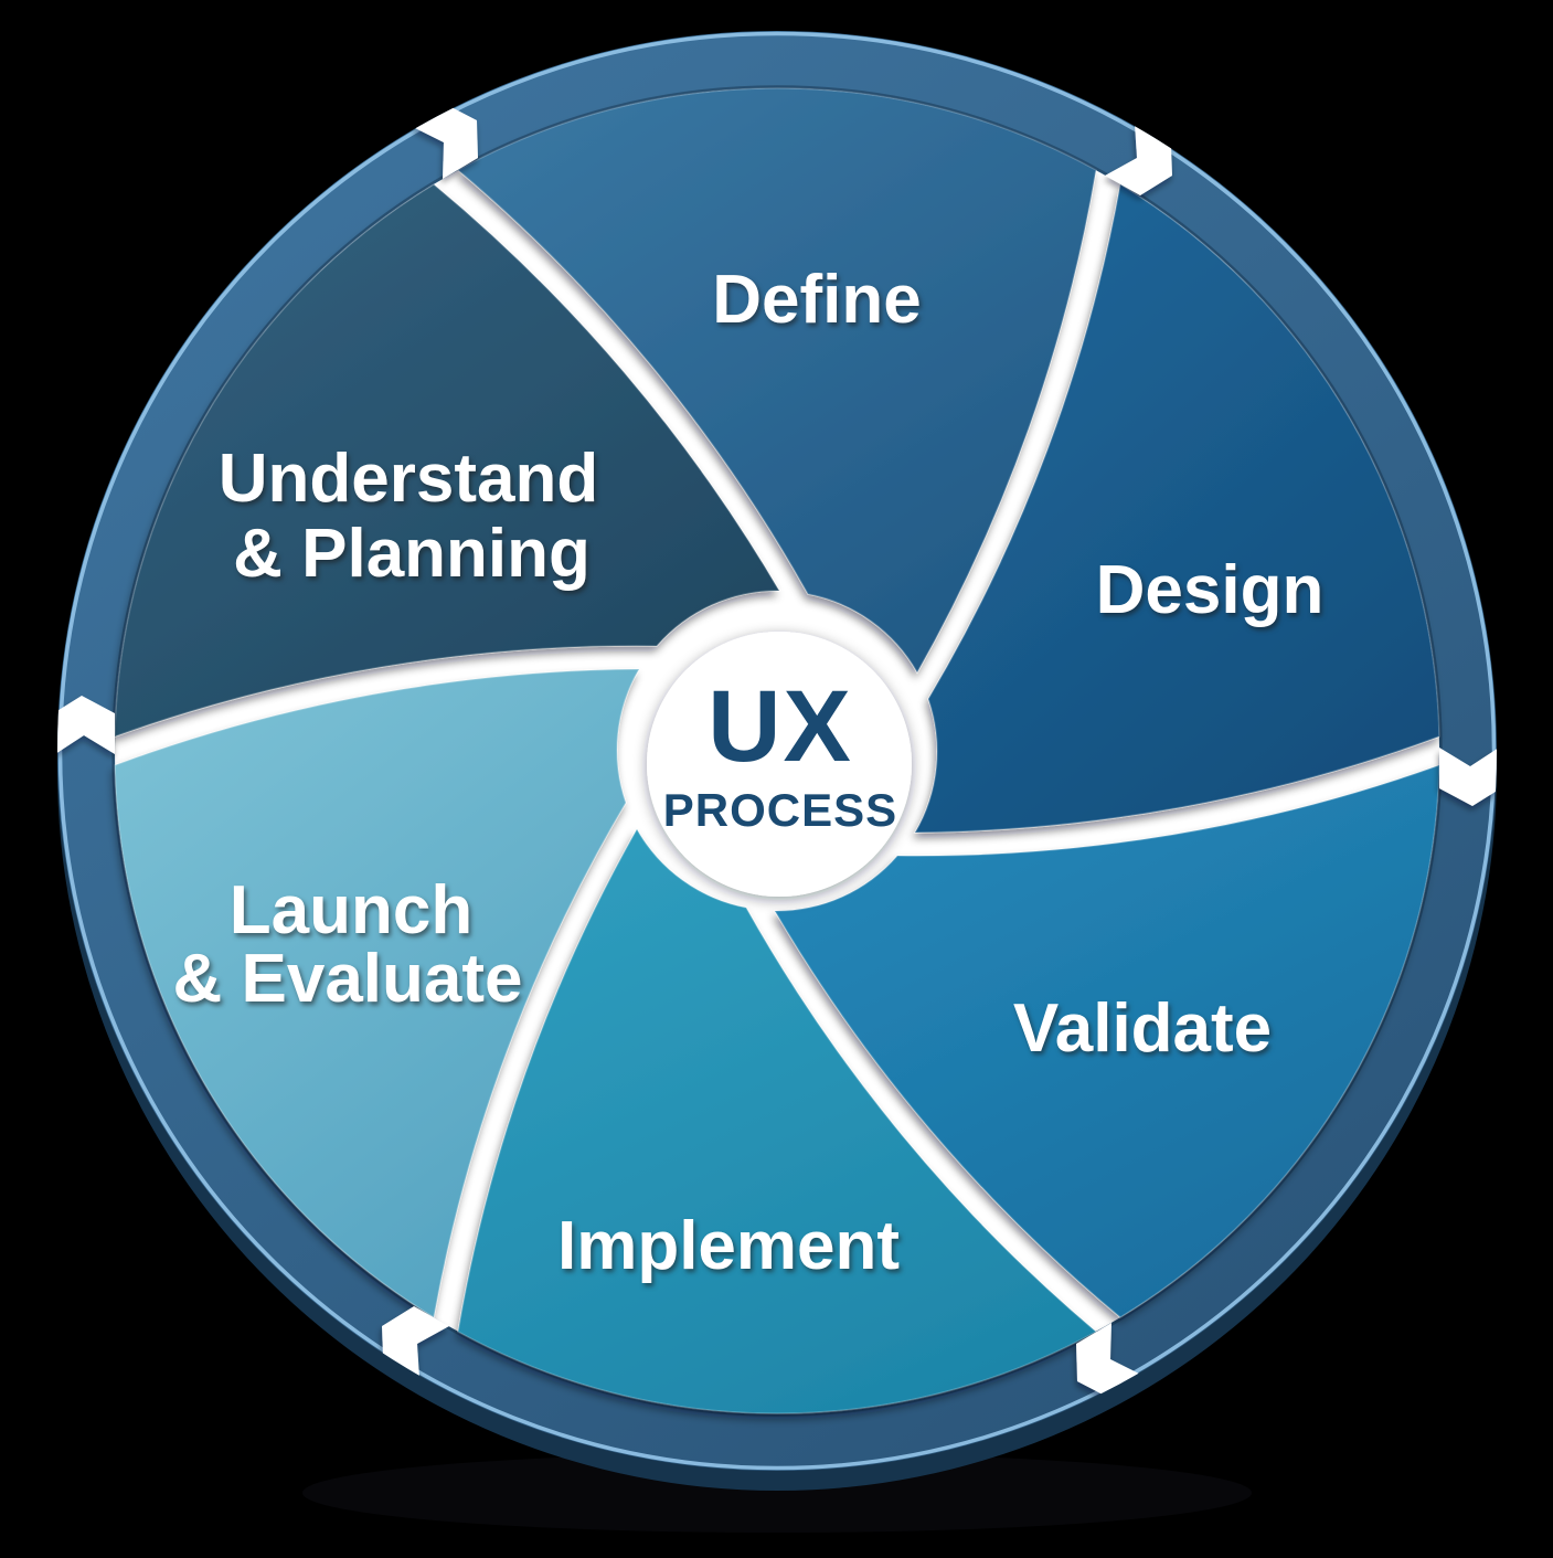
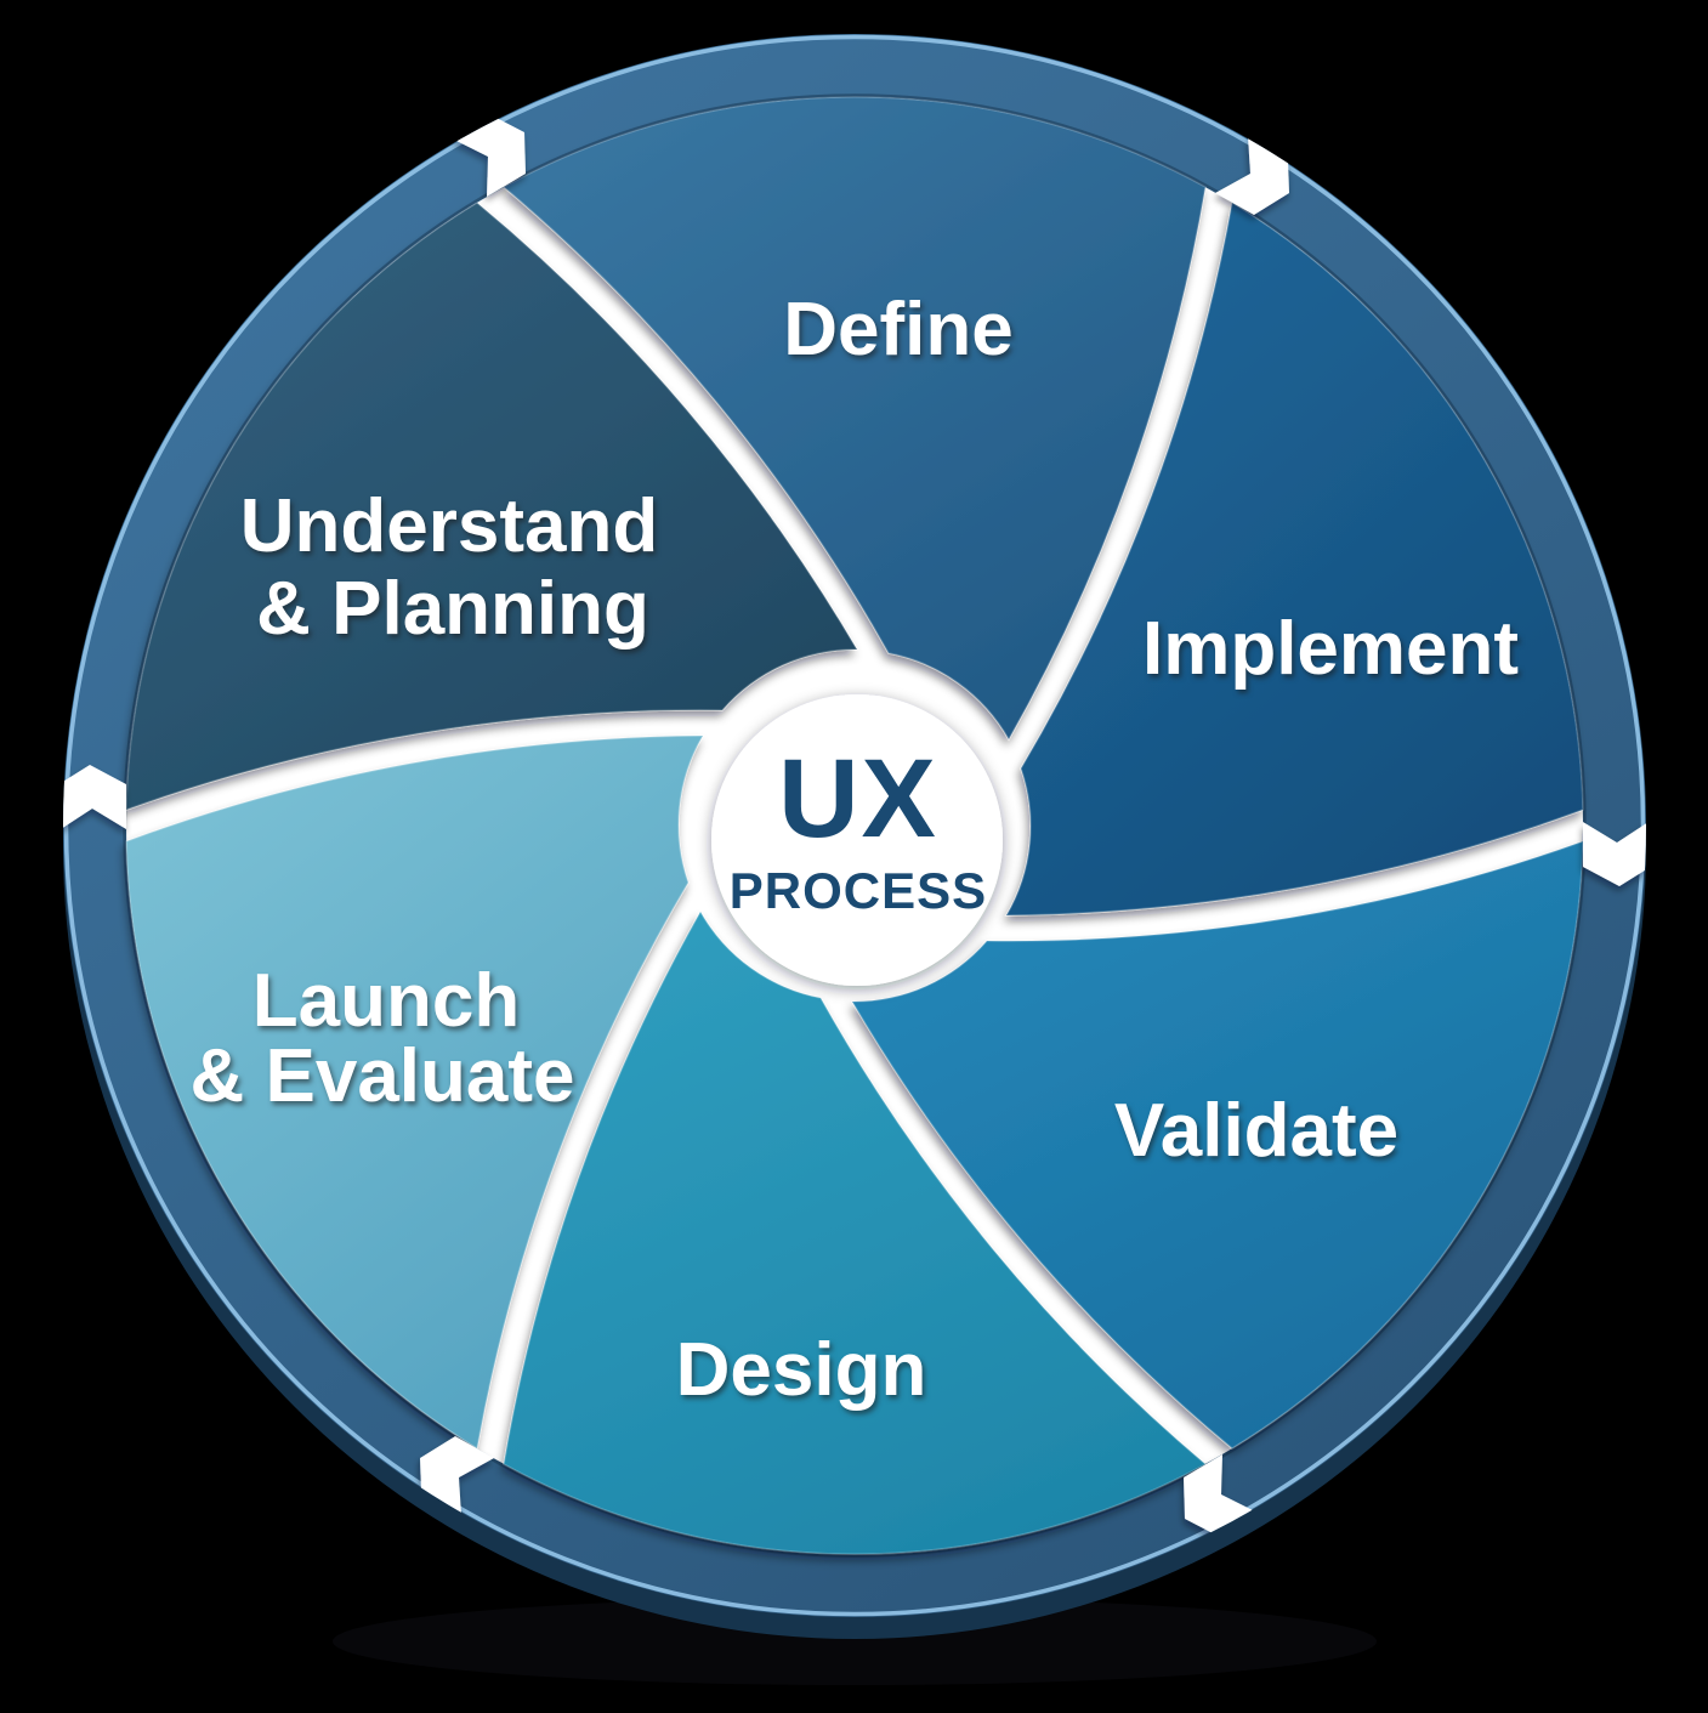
  UX
  PROCESS
  Define
- Design
+ Implement
  Validate
- Implement
+ Design
  Launch
  & Evaluate
  Understand
  & Planning
